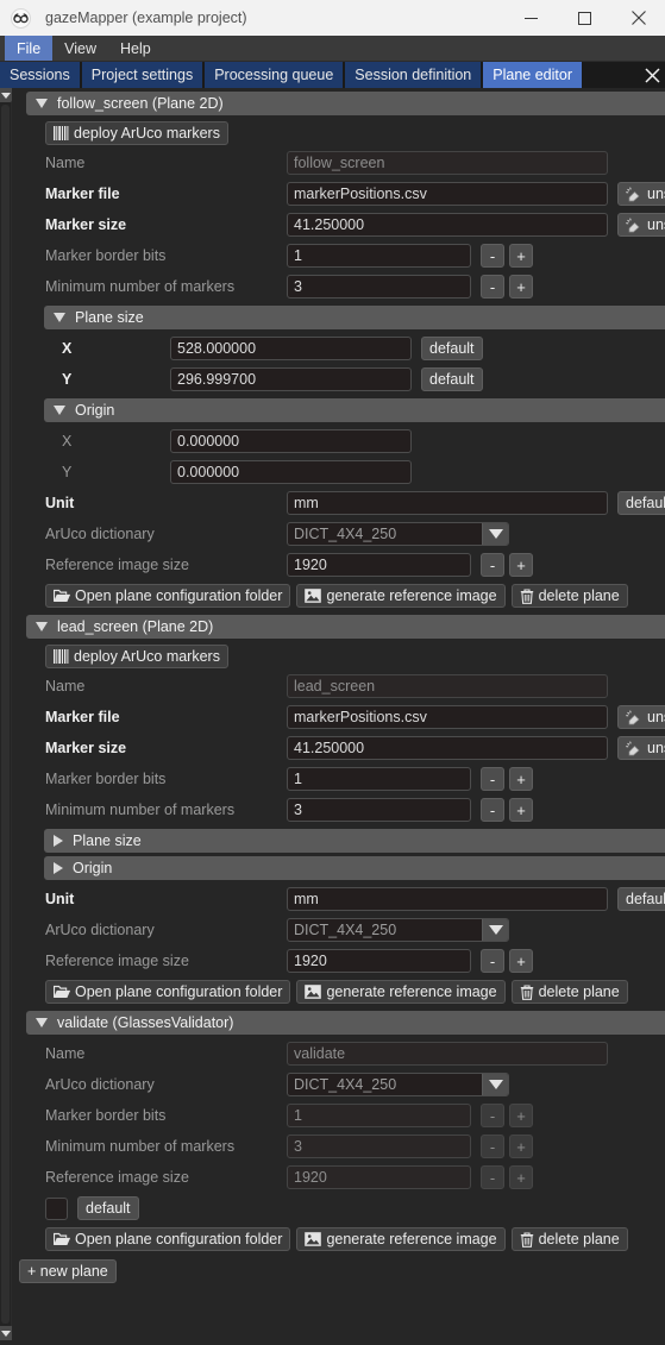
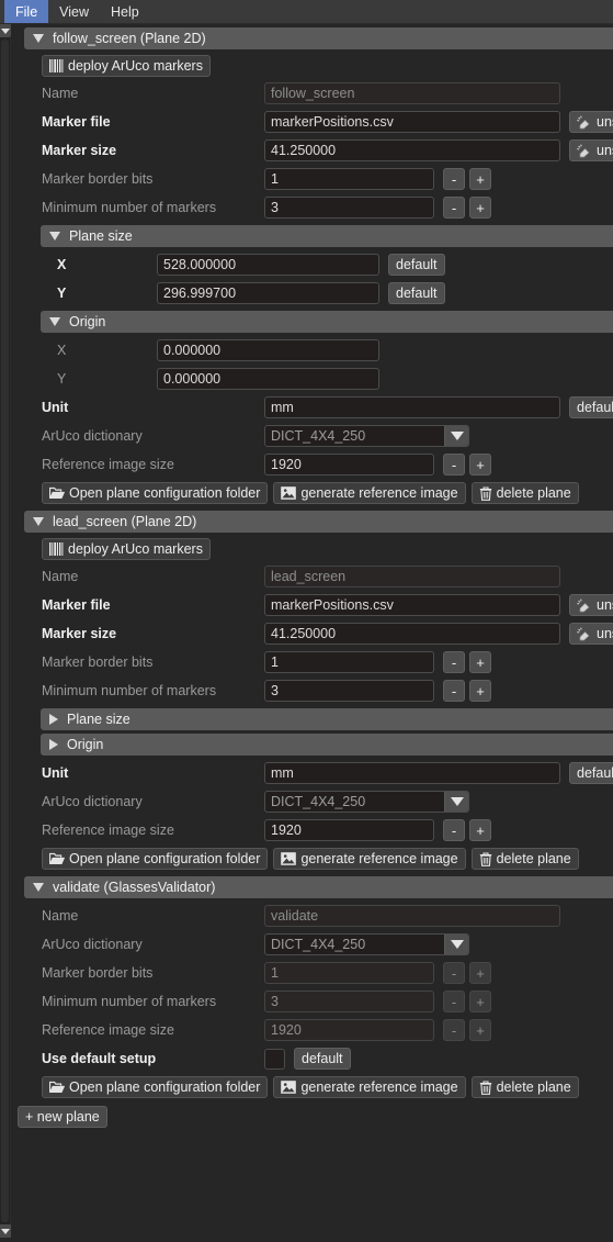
- gazeMapper (example project)
  File
  View
  Help
- Sessions
- Project settings
- Processing queue
- Session definition
- Plane editor
  follow_screen (Plane 2D)
  deploy ArUco markers
  Name
  follow_screen
  Marker file
  markerPositions.csv
  Marker size
  41.250000
  Marker border bits
  1
  -
  +
  Minimum number of markers
  3
  -
  +
  Plane size
  X
  528.000000
  default
  Y
  296.999700
  default
  Origin
  X
  0.000000
  Y
  0.000000
  Unit
  mm
  defau
  ArUco dictionary
  DICT_4X4_250
  Reference image size
  1920
  -
  +
  Open plane configuration folder
  generate reference image
  delete plane
  lead_screen (Plane 2D)
  deploy ArUco markers
  Name
  lead_screen
  Marker file
  markerPositions.csv
  Marker size
  41.250000
  Marker border bits
  1
  -
  +
  Minimum number of markers
  3
  -
  +
  Plane size
  Origin
  Unit
  mm
  defau
  ArUco dictionary
  DICT_4X4_250
  Reference image size
  1920
  -
  +
  Open plane configuration folder
  generate reference image
  delete plane
  validate (GlassesValidator)
  Name
  validate
  ArUco dictionary
  DICT_4X4_250
  Marker border bits
  1
  -
  +
  Minimum number of markers
  3
  -
  +
  Reference image size
  1920
  -
  +
+ Use default setup
  default
  Open plane configuration folder
  generate reference image
  delete plane
  + new plane
